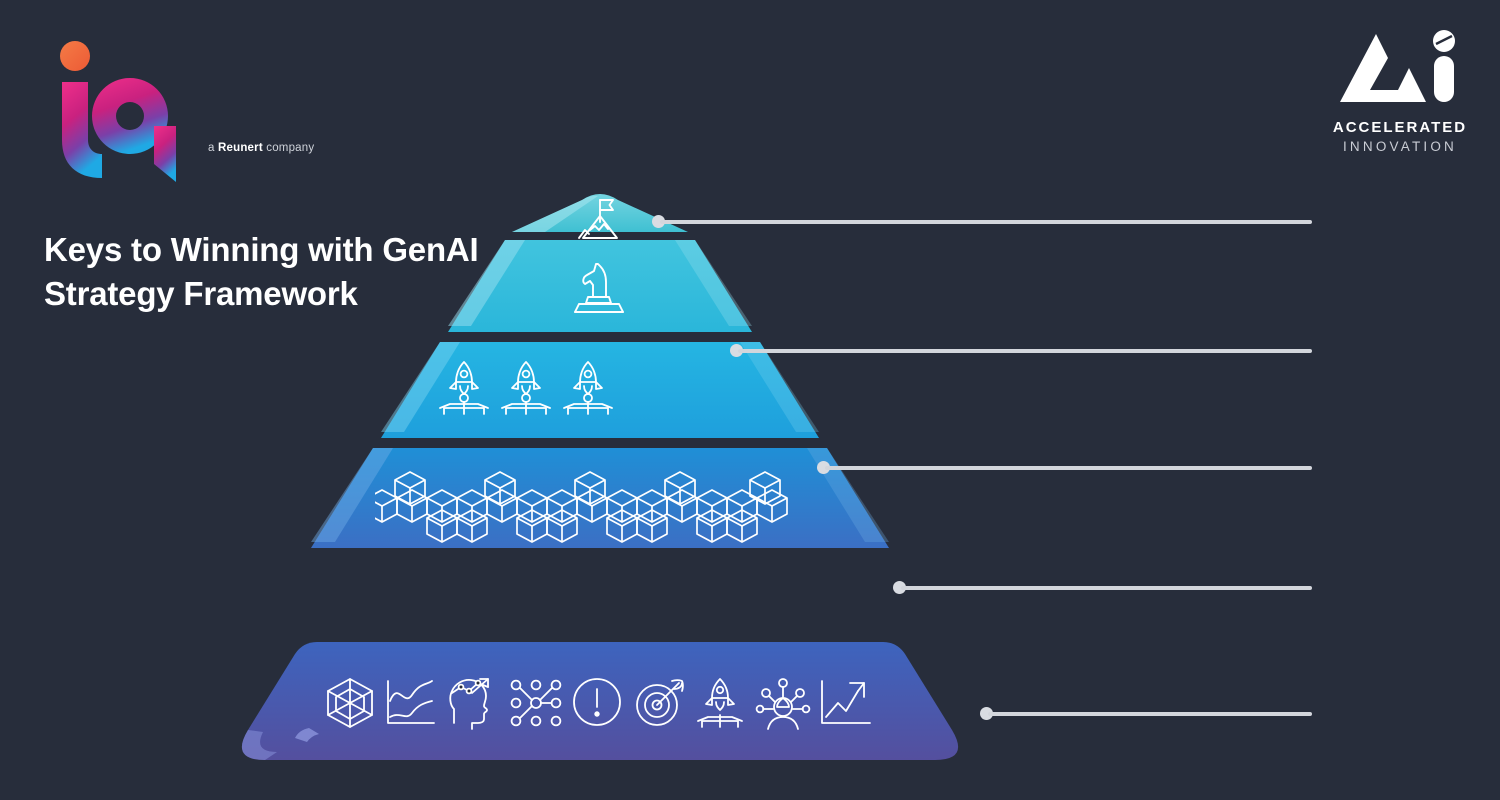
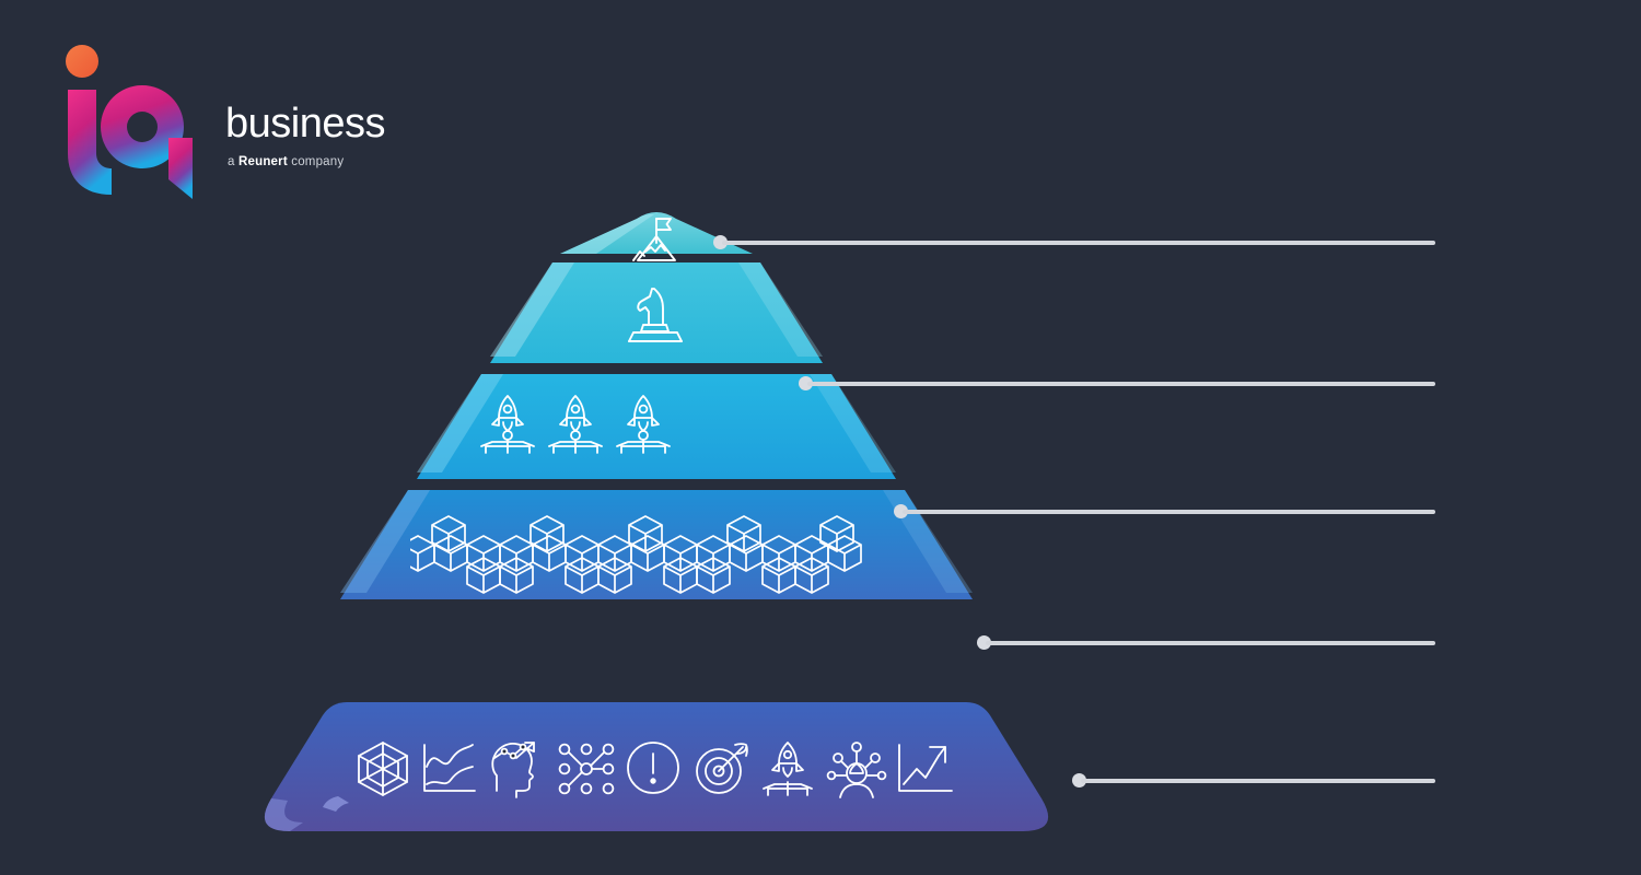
+ business
  a Reunert company
- ACCELERATED
- INNOVATION
- Keys to Winning with GenAI Strategy Framework
